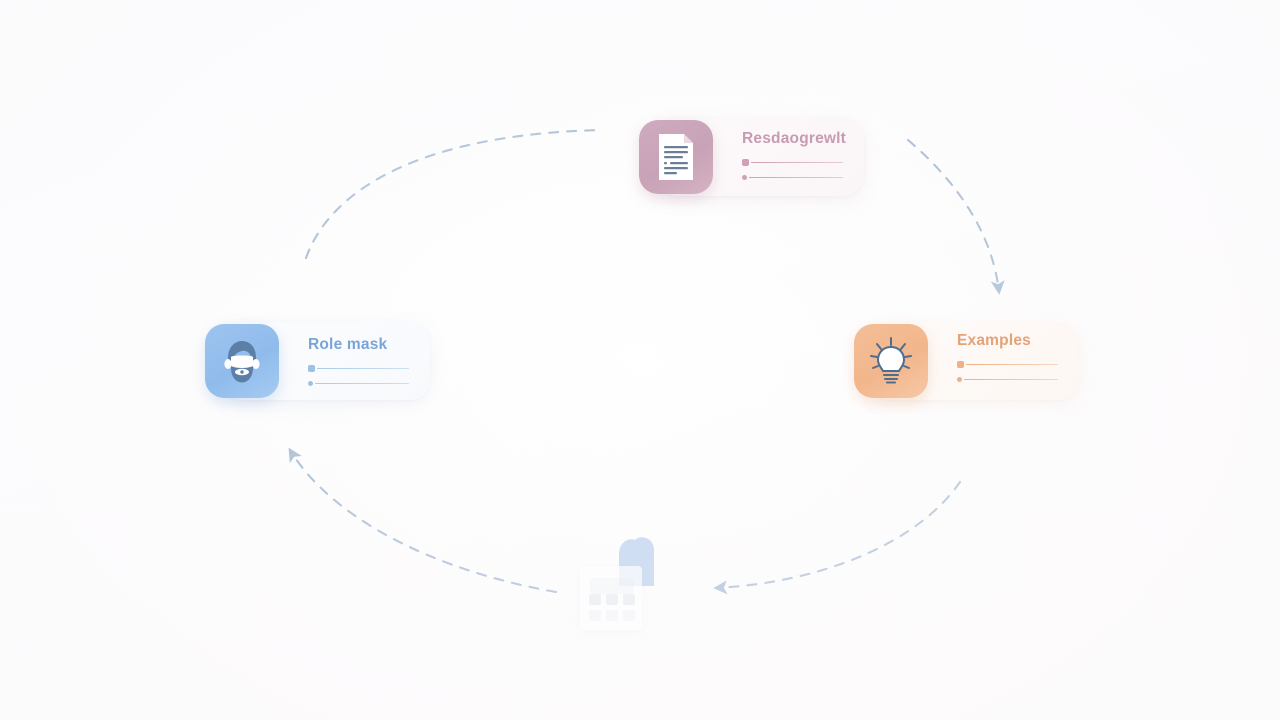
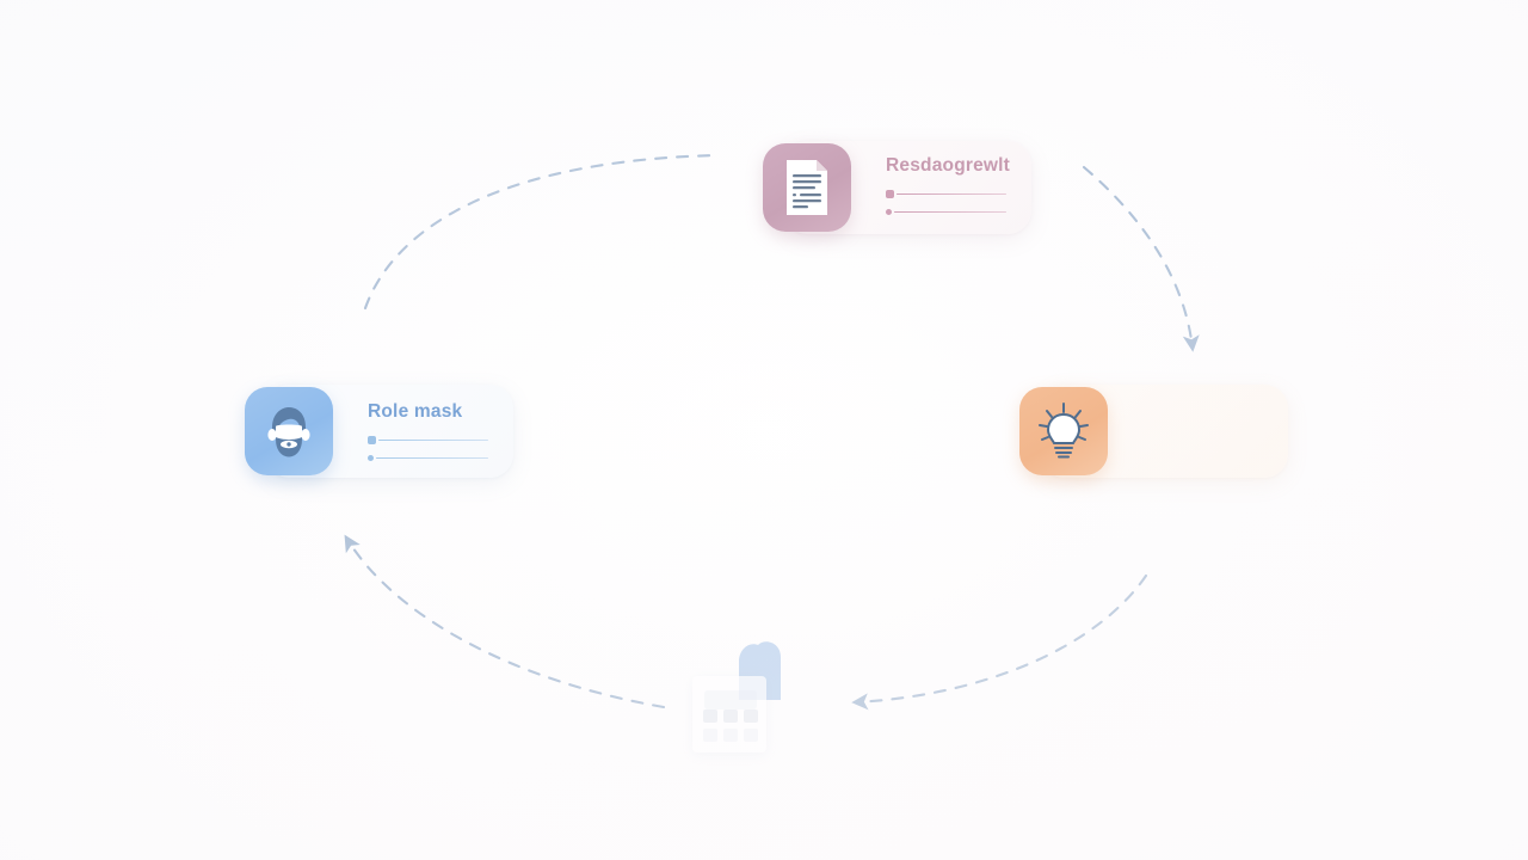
  Role mask
  Resdaogrewlt
- Examples
